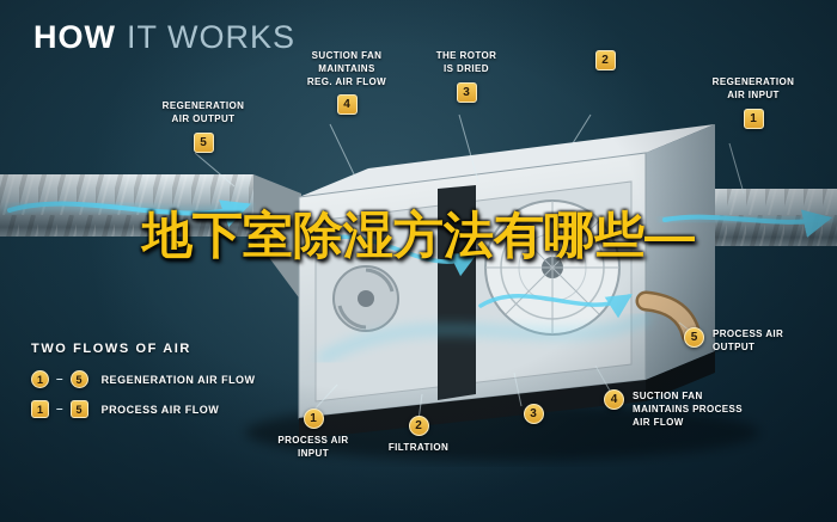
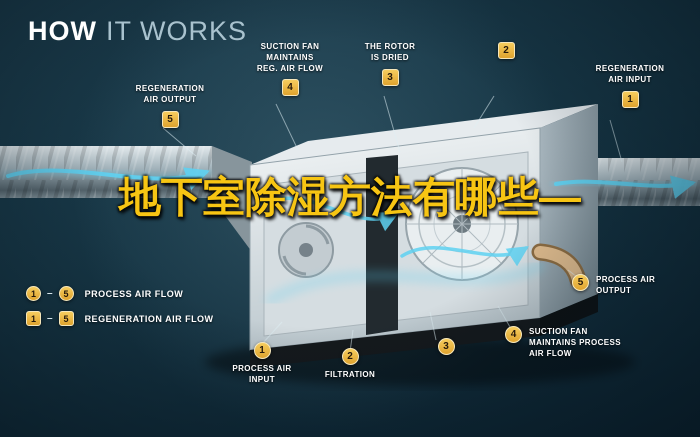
  HOW IT WORKS
  地下室除湿方法有哪些—
  REGENERATION
  AIR OUTPUT
  5
  SUCTION FAN
  MAINTAINS
  REG. AIR FLOW
  4
  THE ROTOR
  IS DRIED
  3
  2
  REGENERATION
  AIR INPUT
  1
  5
  PROCESS AIR
  OUTPUT
  4
  SUCTION FAN
  MAINTAINS PROCESS
  AIR FLOW
  3
  2
  FILTRATION
  1
  PROCESS AIR
  INPUT
- TWO FLOWS OF AIR
  1
  –
  5
- REGENERATION AIR FLOW
+ PROCESS AIR FLOW
  1
  –
  5
- PROCESS AIR FLOW
+ REGENERATION AIR FLOW
